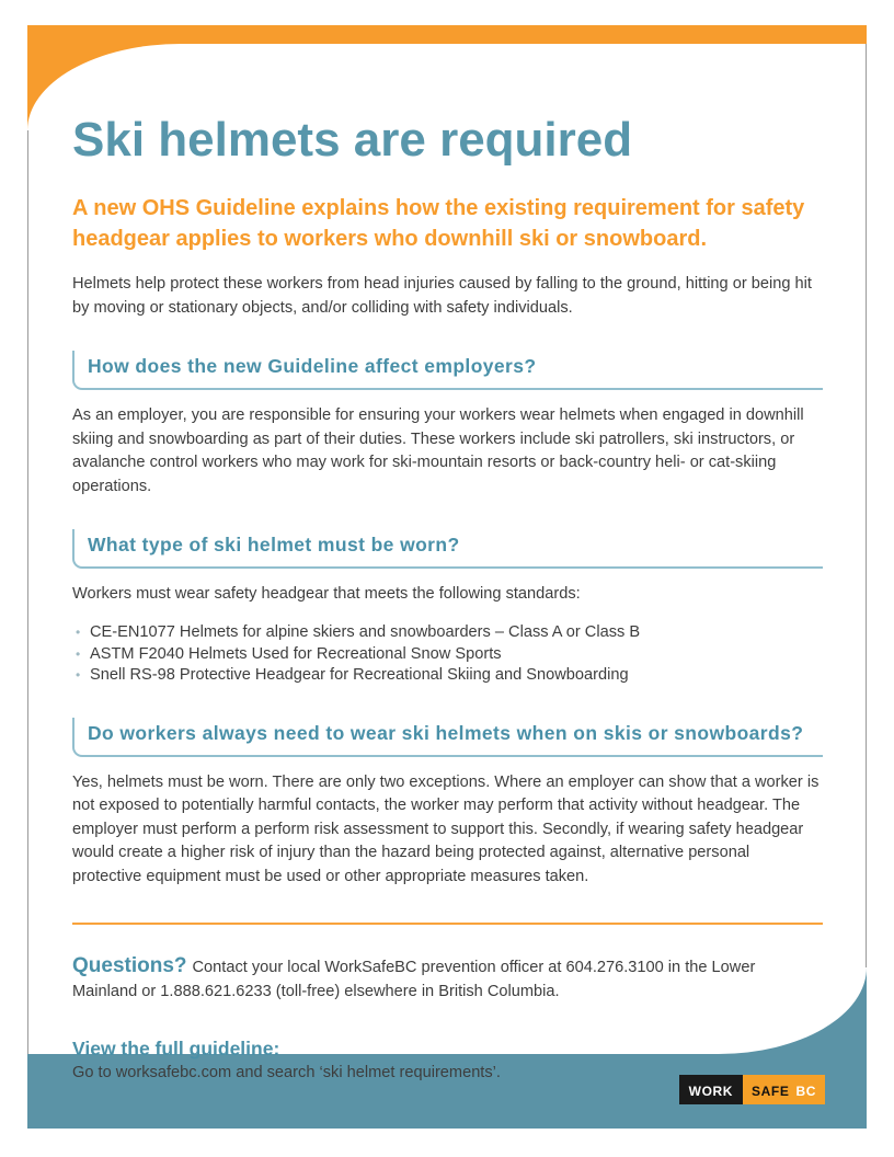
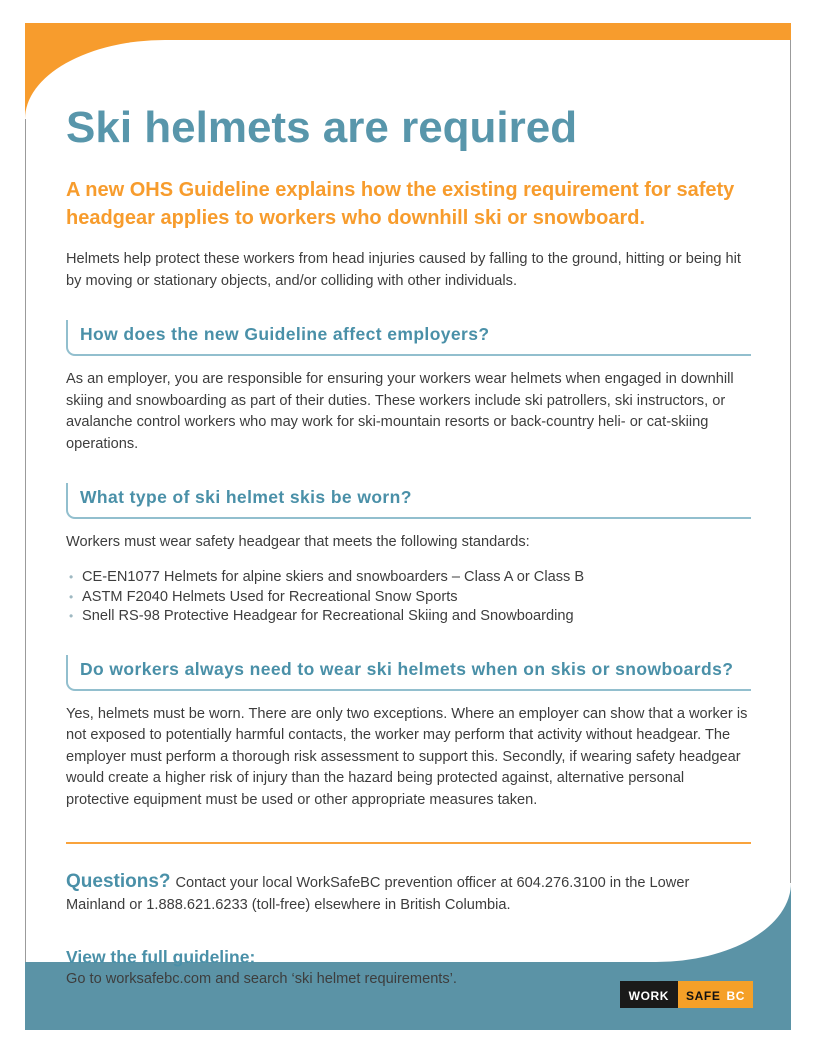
  Ski helmets are required
  A new OHS Guideline explains how the existing requirement for safety headgear applies to workers who downhill ski or snowboard.
- Helmets help protect these workers from head injuries caused by falling to the ground, hitting or being hit by moving or stationary objects, and/or colliding with safety individuals.
+ Helmets help protect these workers from head injuries caused by falling to the ground, hitting or being hit by moving or stationary objects, and/or colliding with other individuals.
  How does the new Guideline affect employers?
  As an employer, you are responsible for ensuring your workers wear helmets when engaged in downhill skiing and snowboarding as part of their duties. These workers include ski patrollers, ski instructors, or avalanche control workers who may work for ski-mountain resorts or back-country heli- or cat-skiing operations.
- What type of ski helmet must be worn?
+ What type of ski helmet skis be worn?
  Workers must wear safety headgear that meets the following standards:
  •
  CE-EN1077 Helmets for alpine skiers and snowboarders – Class A or Class B
  •
  ASTM F2040 Helmets Used for Recreational Snow Sports
  •
  Snell RS-98 Protective Headgear for Recreational Skiing and Snowboarding
  Do workers always need to wear ski helmets when on skis or snowboards?
- Yes, helmets must be worn. There are only two exceptions. Where an employer can show that a worker is not exposed to potentially harmful contacts, the worker may perform that activity without headgear. The employer must perform a perform risk assessment to support this. Secondly, if wearing safety headgear would create a higher risk of injury than the hazard being protected against, alternative personal protective equipment must be used or other appropriate measures taken.
+ Yes, helmets must be worn. There are only two exceptions. Where an employer can show that a worker is not exposed to potentially harmful contacts, the worker may perform that activity without headgear. The employer must perform a thorough risk assessment to support this. Secondly, if wearing safety headgear would create a higher risk of injury than the hazard being protected against, alternative personal protective equipment must be used or other appropriate measures taken.
  Questions? Contact your local WorkSafeBC prevention officer at 604.276.3100 in the Lower Mainland or 1.888.621.6233 (toll-free) elsewhere in British Columbia.
  View the full guideline:
  Go to worksafebc.com and search ‘ski helmet requirements’.
  work
  safe
  bc
